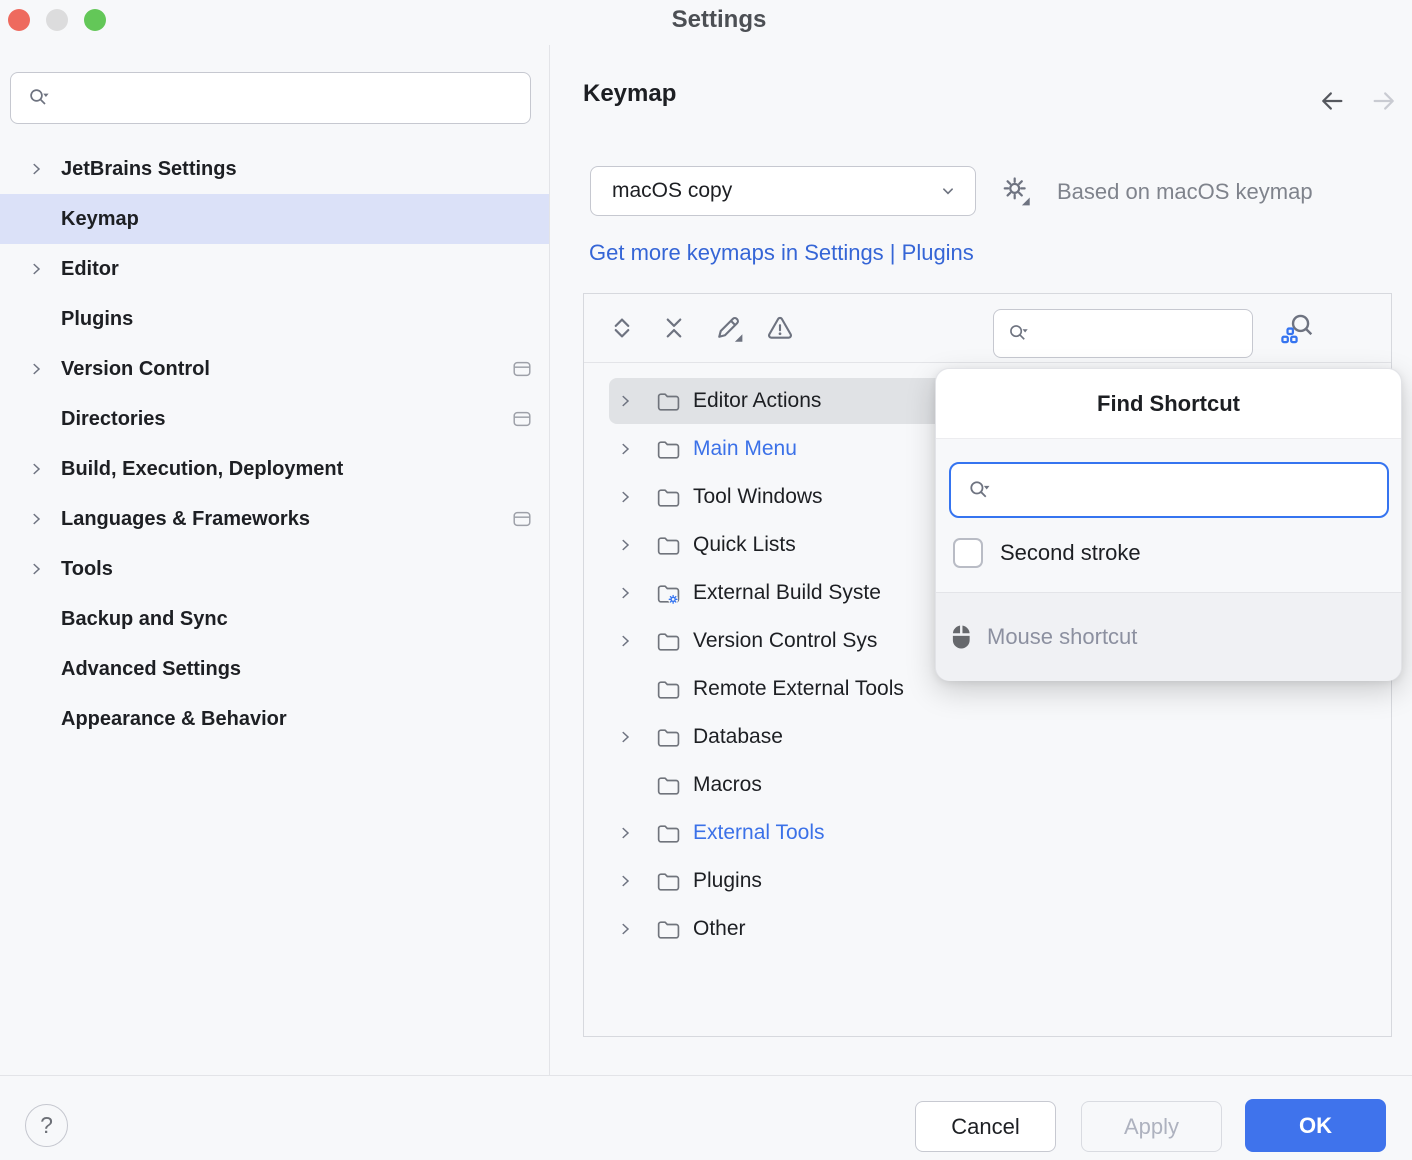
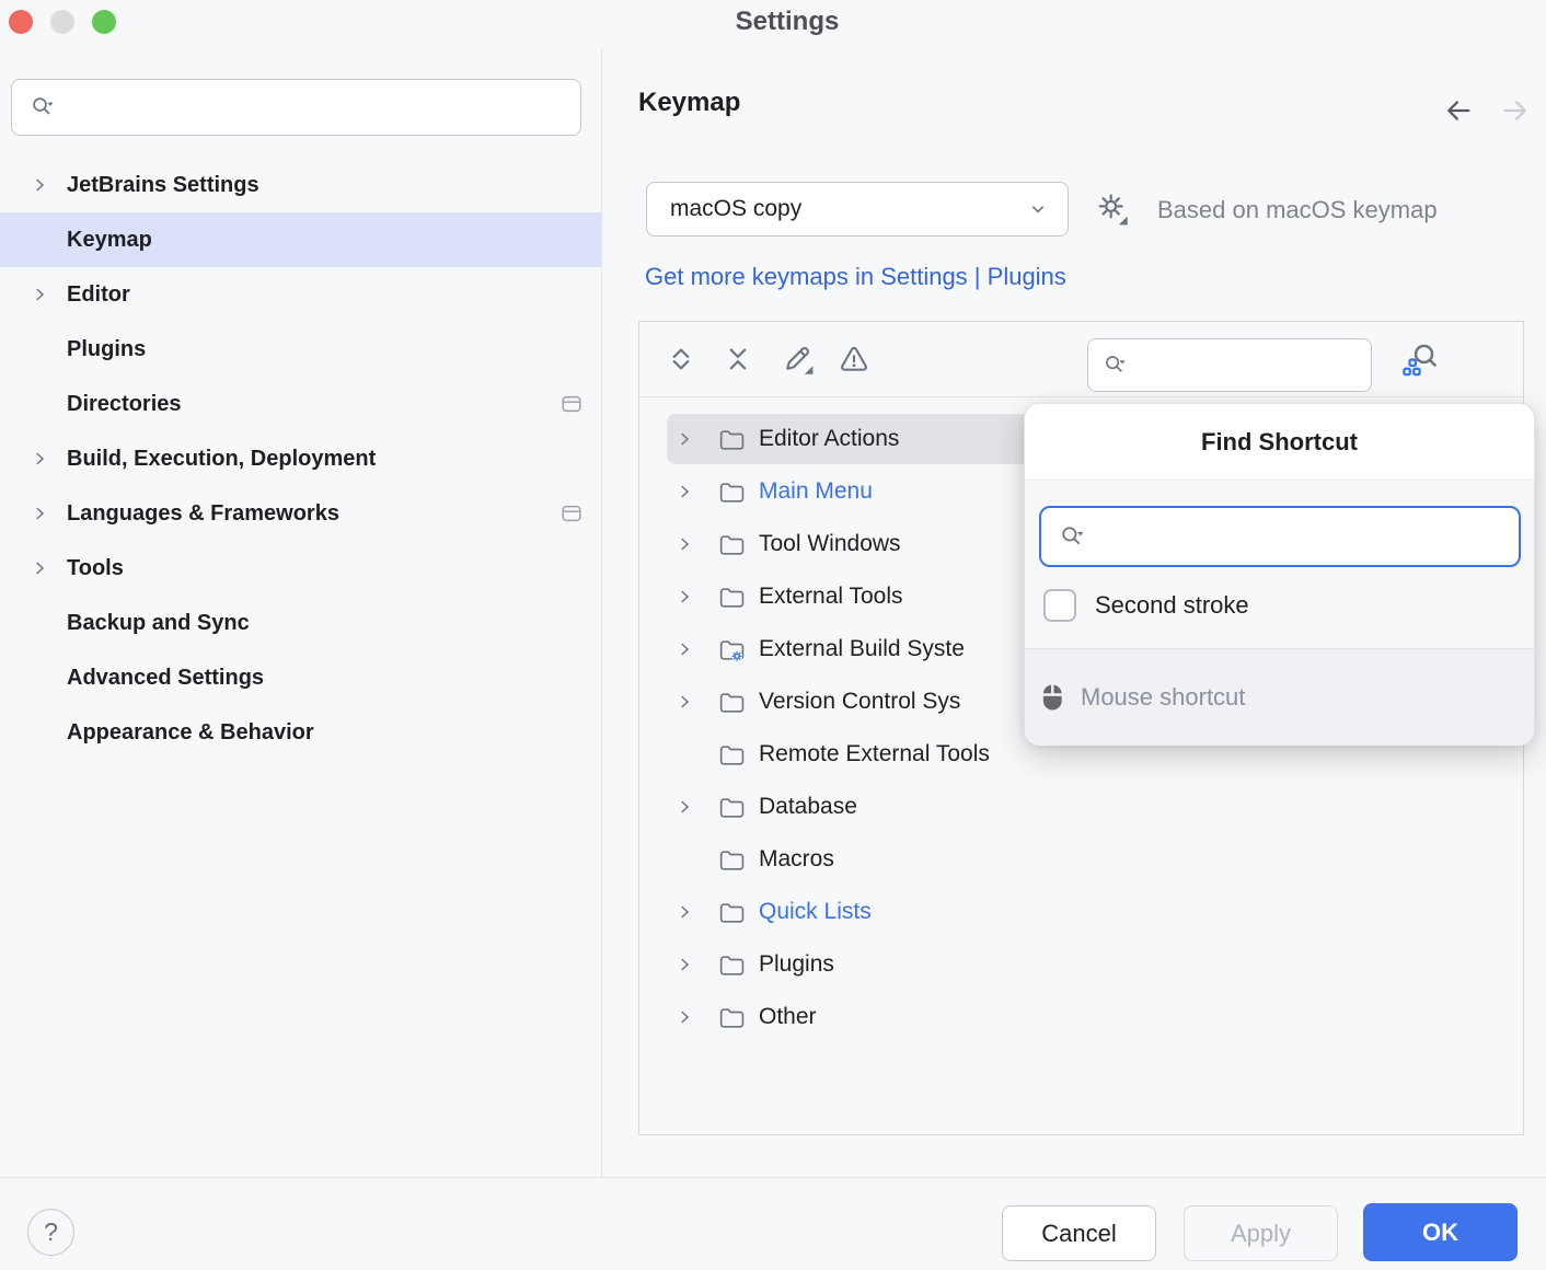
  Settings
  JetBrains Settings
  Keymap
  Editor
  Plugins
- Version Control
  Directories
  Build, Execution, Deployment
  Languages & Frameworks
  Tools
  Backup and Sync
  Advanced Settings
  Appearance & Behavior
  Keymap
  macOS copy
  Based on macOS keymap
  Get more keymaps in Settings | Plugins
  Editor Actions
  Main Menu
  Tool Windows
- Quick Lists
+ External Tools
  External Build Syste
  Version Control Sys
  Remote External Tools
  Database
  Macros
- External Tools
+ Quick Lists
  Plugins
  Other
  Find Shortcut
  Second stroke
  Mouse shortcut
  ?
  Cancel
  Apply
  OK
